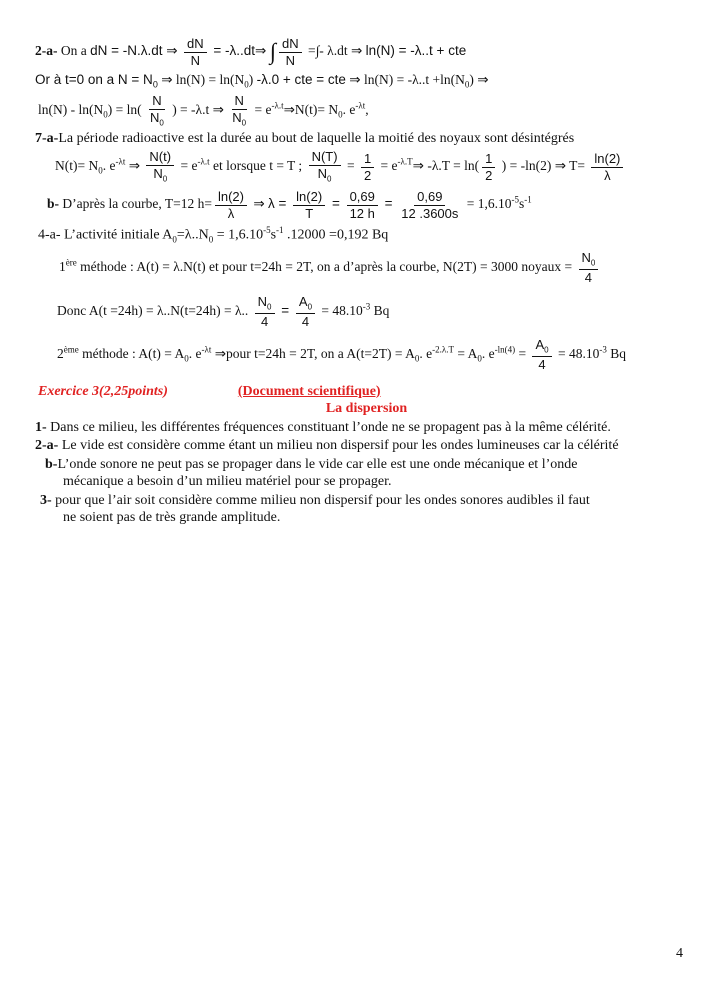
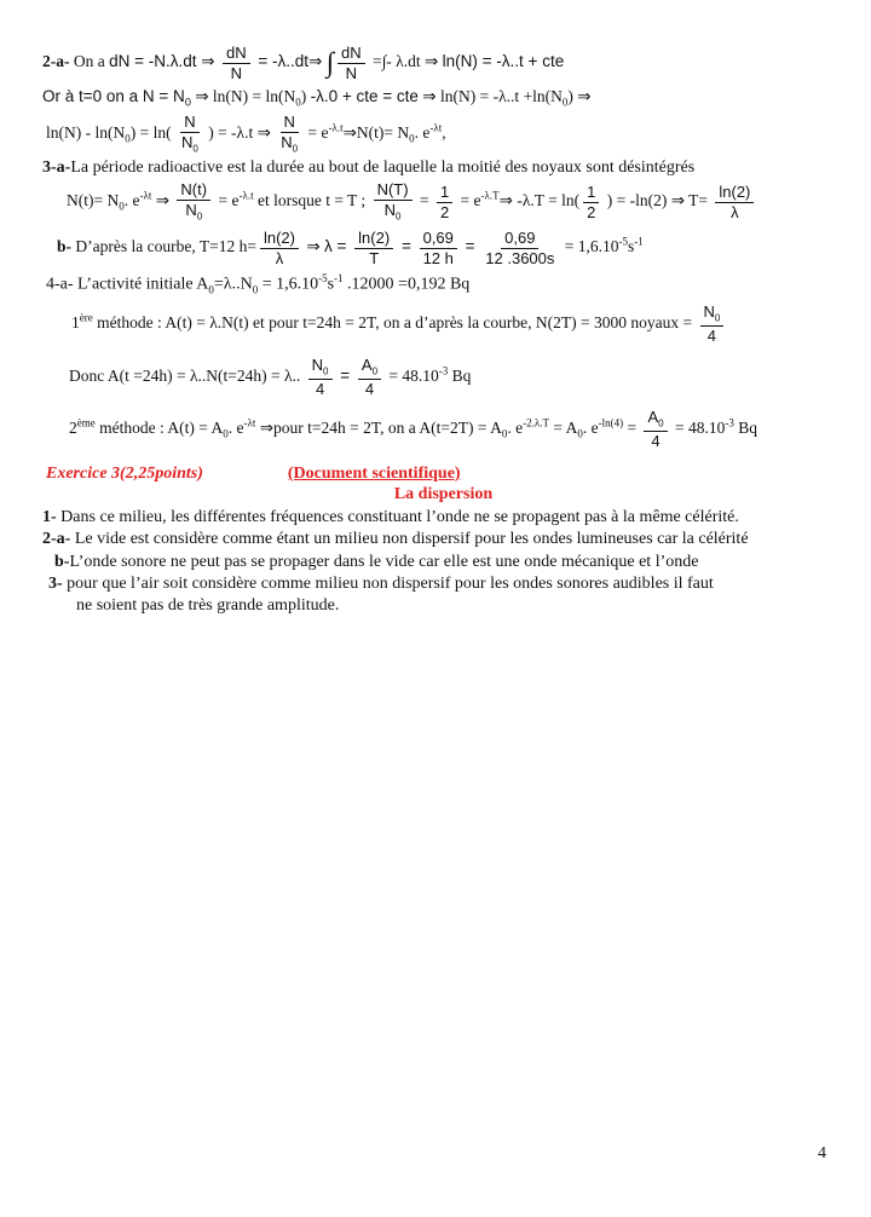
  2-a- On a dN = -N.λ.dt ⇒
  dN
  N
  = -λ..dt⇒ ∫
  dN
  N
  =∫- λ.dt ⇒ ln(N) = -λ..t + cte
  Or à t=0 on a N = N0 ⇒ ln(N) = ln(N0) -λ.0 + cte = cte ⇒ ln(N) = -λ..t +ln(N0) ⇒
  ln(N) - ln(N0) = ln(
  N
  N0
  ) = -λ.t ⇒
  N
  N0
  = e-λ.t⇒N(t)= N0. e-λt,
- 7-a-La période radioactive est la durée au bout de laquelle la moitié des noyaux sont désintégrés
+ 3-a-La période radioactive est la durée au bout de laquelle la moitié des noyaux sont désintégrés
  N(t)= N0. e-λt ⇒
  N(t)
  N0
  = e-λ.t et lorsque t = T ;
  N(T)
  N0
  =
  1
  2
  = e-λ.T⇒ -λ.T = ln(
  1
  2
  ) = -ln(2) ⇒ T=
  ln(2)
  λ
  b- D’après la courbe, T=12 h=
  ln(2)
  λ
  ⇒ λ =
  ln(2)
  T
  =
  0,69
  12 h
  =
  0,69
  12 .3600s
  = 1,6.10-5s-1
  4-a- L’activité initiale A0=λ..N0 = 1,6.10-5s-1 .12000 =0,192 Bq
  1ère méthode : A(t) = λ.N(t) et pour t=24h = 2T, on a d’après la courbe, N(2T) = 3000 noyaux =
  N0
  4
  Donc A(t =24h) = λ..N(t=24h) = λ..
  N0
  4
  =
  A0
  4
  = 48.10-3 Bq
  2ème méthode : A(t) = A0. e-λt ⇒pour t=24h = 2T, on a A(t=2T) = A0. e-2.λ.T = A0. e-ln(4) =
  A0
  4
  = 48.10-3 Bq
  Exercice 3(2,25points) (Document scientifique)
  La dispersion
  1- Dans ce milieu, les différentes fréquences constituant l’onde ne se propagent pas à la même célérité.
  2-a- Le vide est considère comme étant un milieu non dispersif pour les ondes lumineuses car la célérité
  b-L’onde sonore ne peut pas se propager dans le vide car elle est une onde mécanique et l’onde
- mécanique a besoin d’un milieu matériel pour se propager.
  3- pour que l’air soit considère comme milieu non dispersif pour les ondes sonores audibles il faut
  ne soient pas de très grande amplitude.
  4
